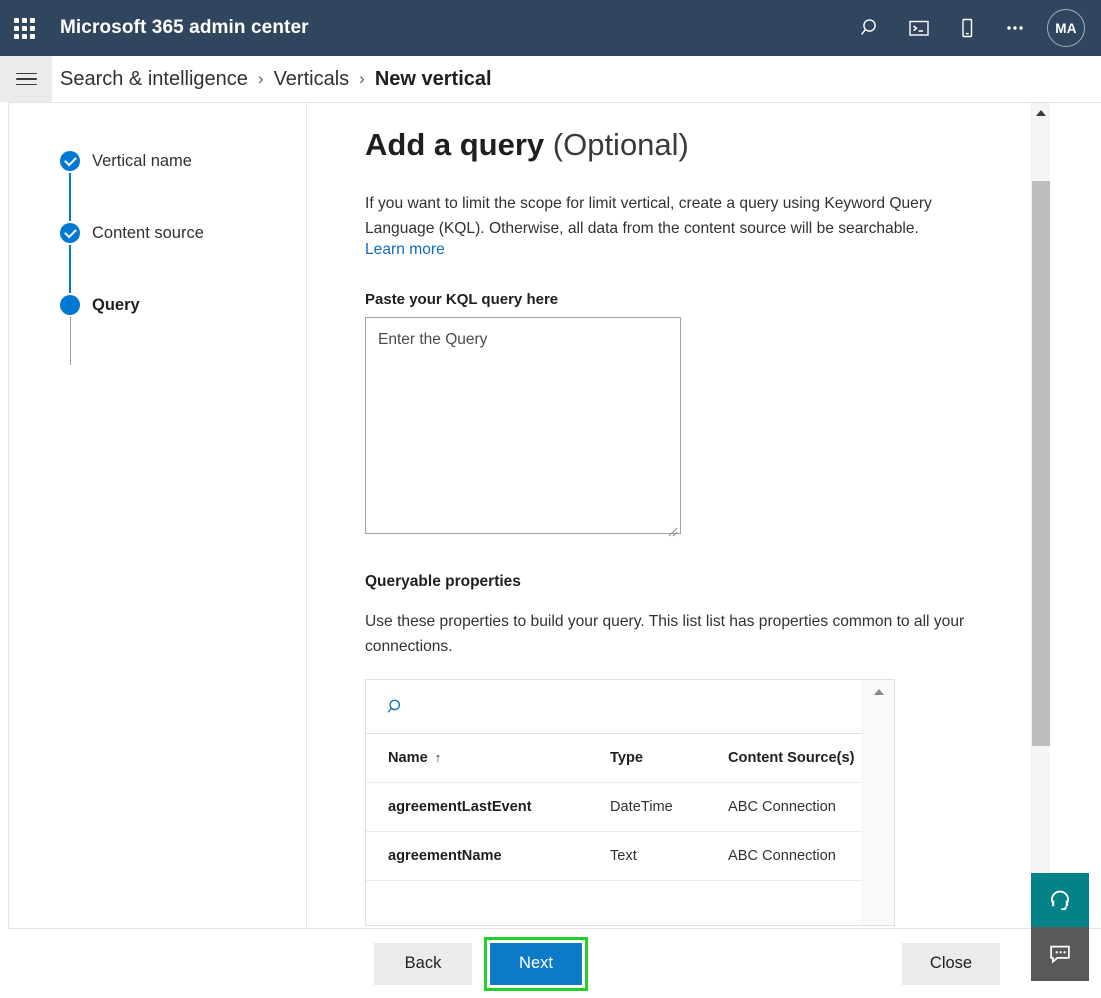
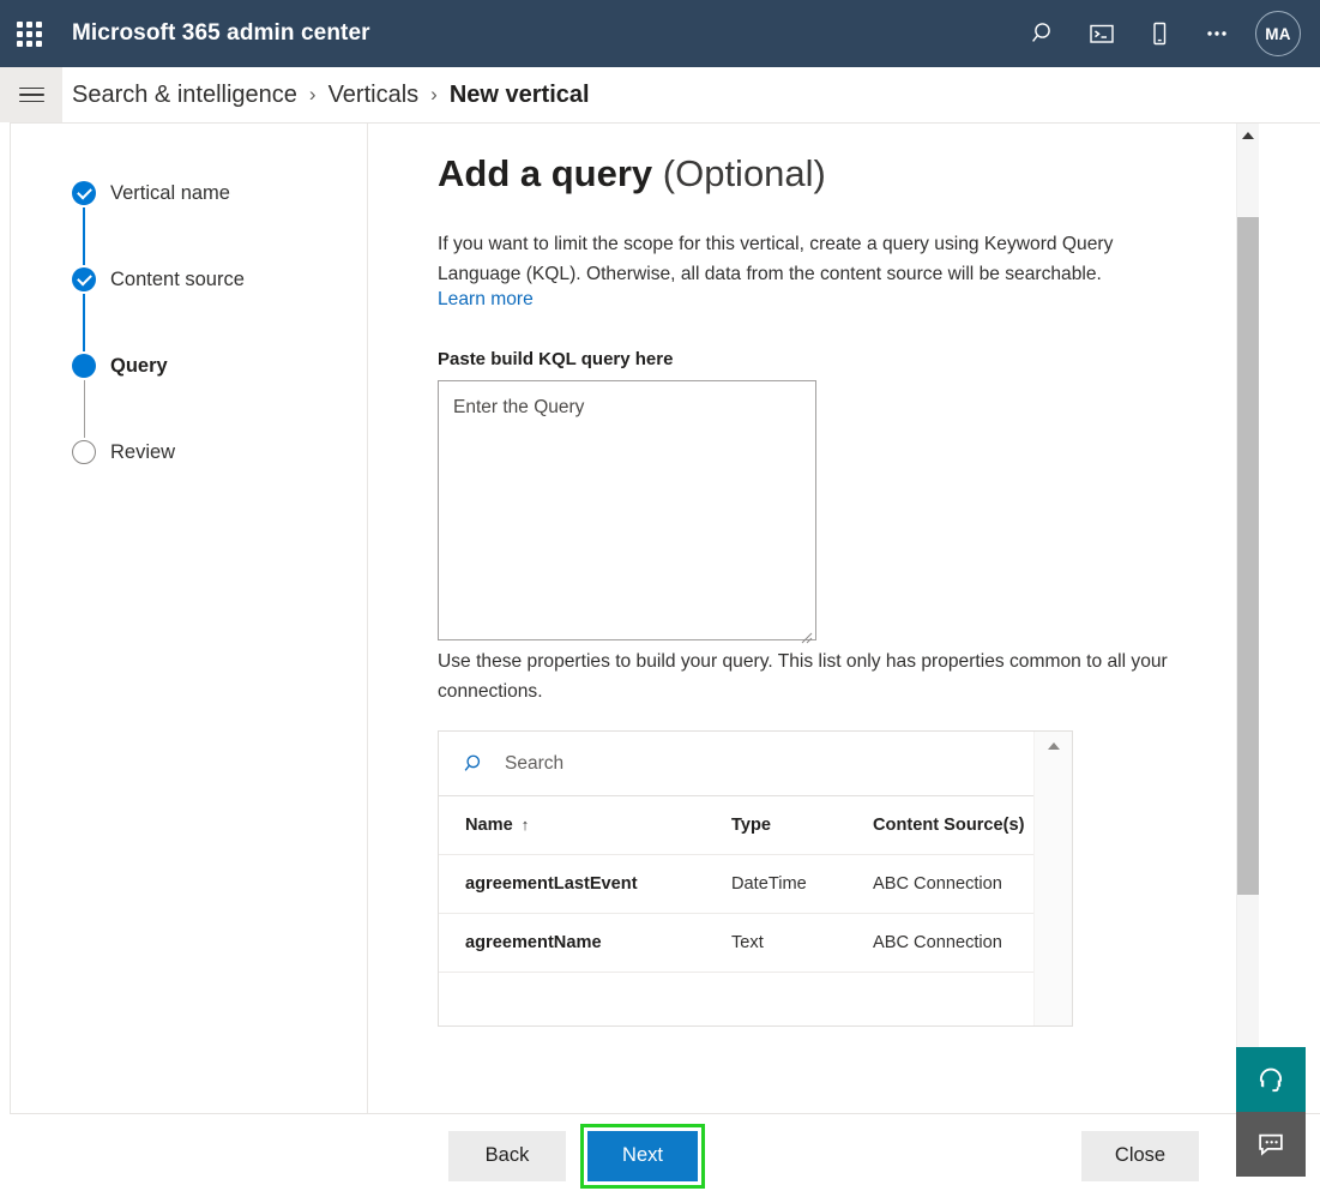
  Microsoft 365 admin center
  MA
  Search & intelligence
  ›
  Verticals
  ›
  New vertical
  Vertical name
  Content source
  Query
+ Review
  Add a query (Optional)
- If you want to limit the scope for limit vertical, create a query using Keyword Query Language (KQL). Otherwise, all data from the content source will be searchable.
+ If you want to limit the scope for this vertical, create a query using Keyword Query Language (KQL). Otherwise, all data from the content source will be searchable.
  Learn more
- Paste your KQL query here
+ Paste build KQL query here
  Enter the Query
- Queryable properties
- Use these properties to build your query. This list list has properties common to all your connections.
+ Use these properties to build your query. This list only has properties common to all your connections.
+ Search
  Name ↑	Type	Content Source(s)
  agreementLastEvent	DateTime	ABC Connection
  agreementName	Text	ABC Connection
  Back
  Next
  Close
